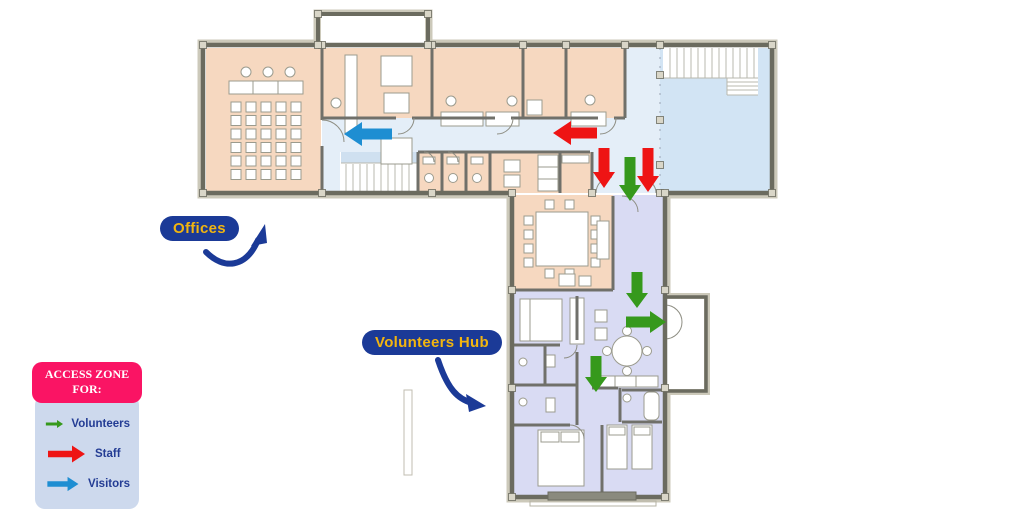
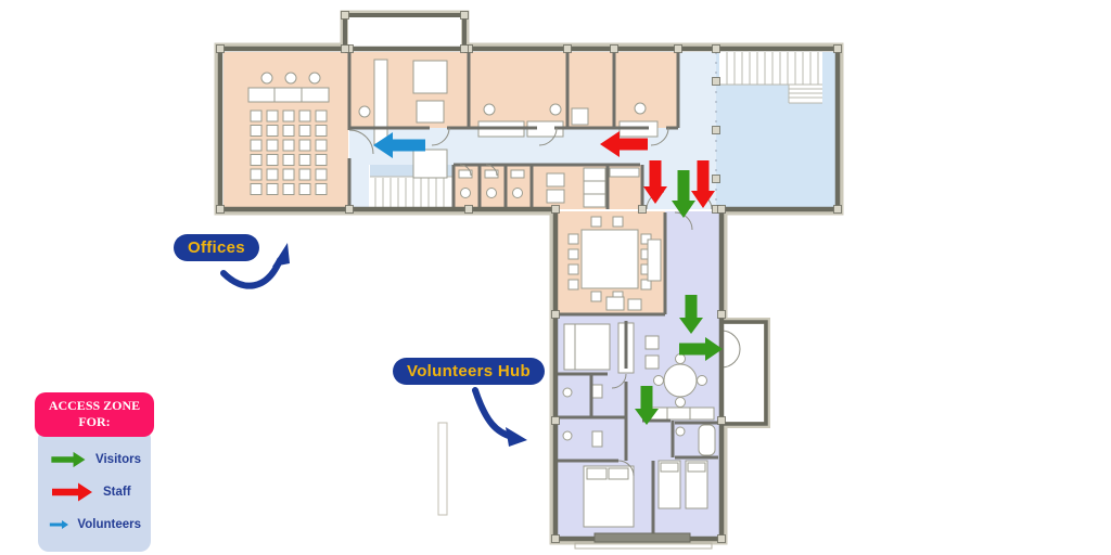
  Offices
  Volunteers Hub
  ACCESS ZONE
  FOR:
- Volunteers
+ Visitors
  Staff
- Visitors
+ Volunteers
